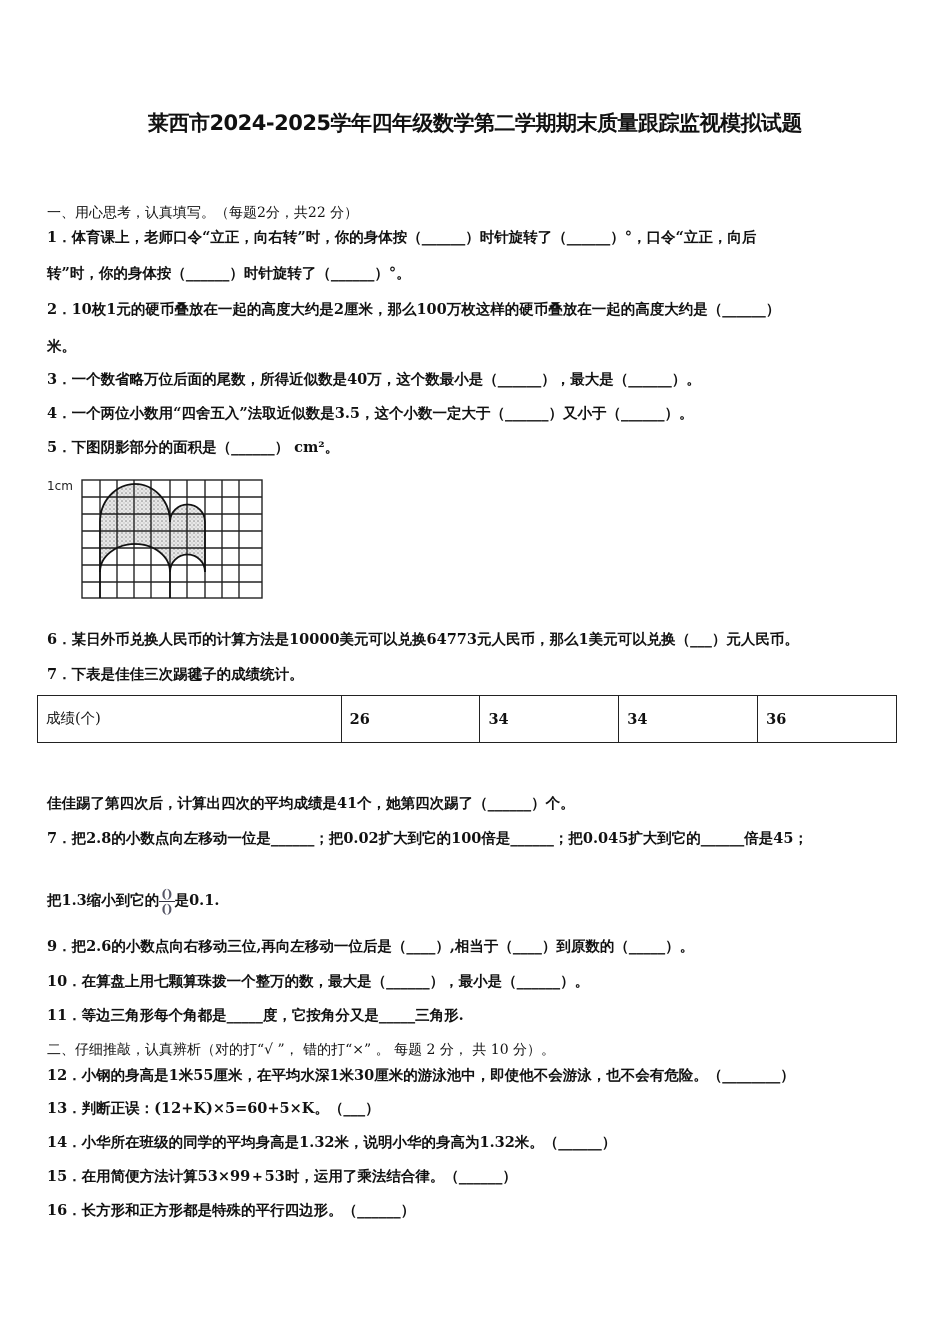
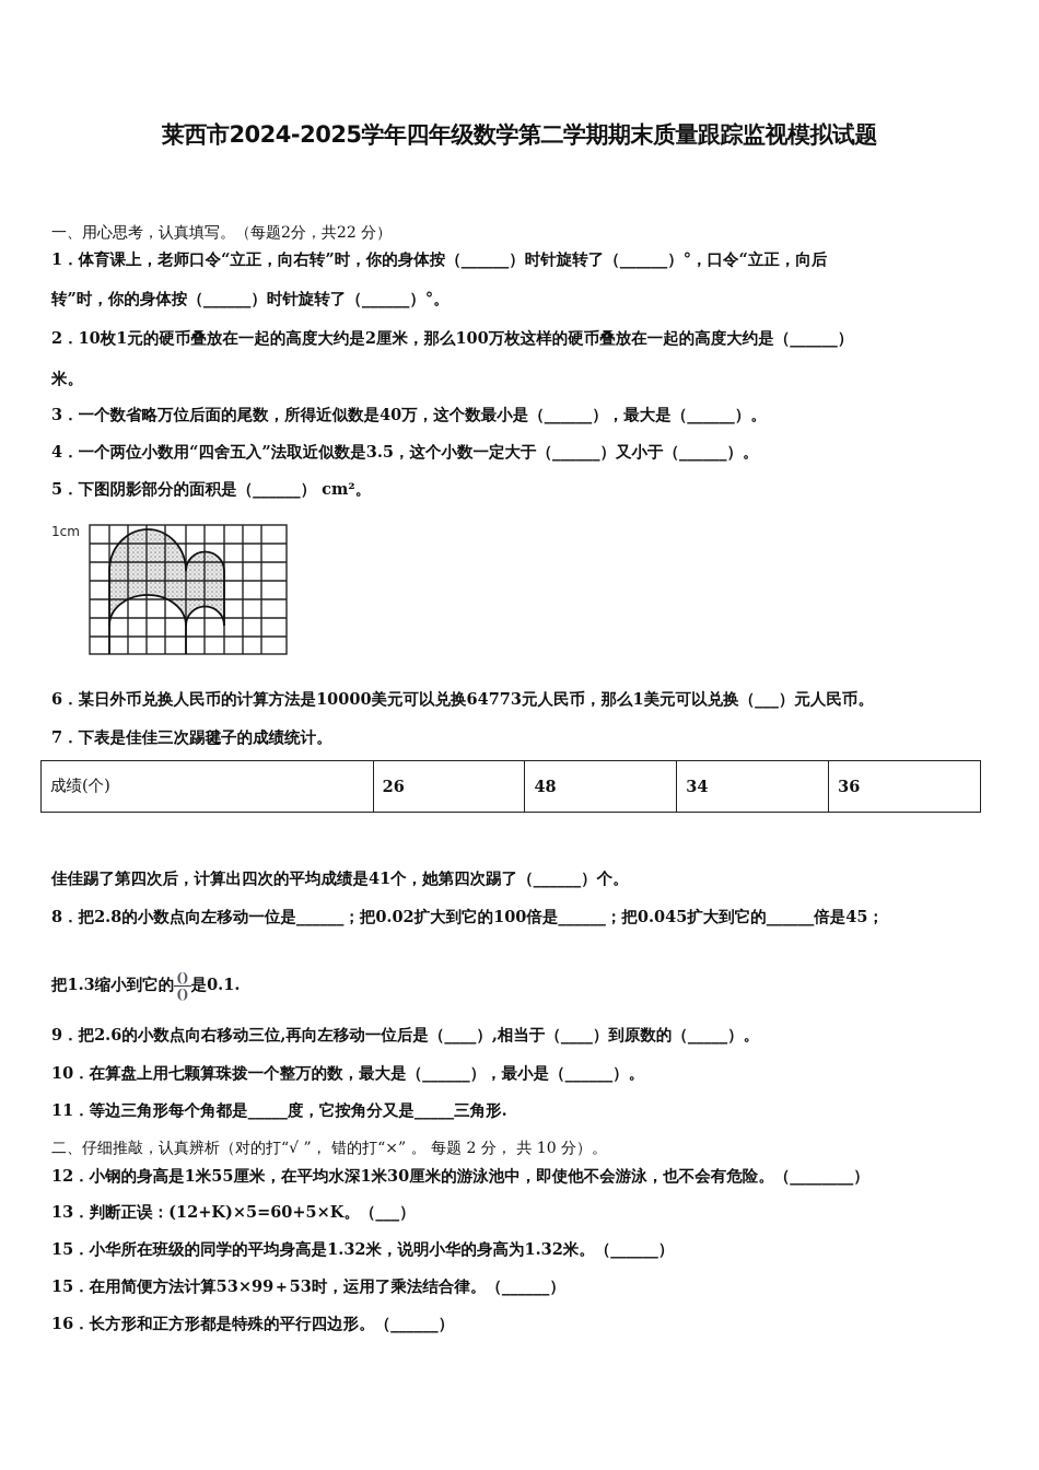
  莱西市2024-2025学年四年级数学第二学期期末质量跟踪监视模拟试题
  一、用心思考，认真填写。（每题2分，共22 分）
  1．体育课上，老师口令“立正，向右转”时，你的身体按（______）时针旋转了（______）°，口令“立正，向后
  转”时，你的身体按（______）时针旋转了（______）°。
  2．10枚1元的硬币叠放在一起的高度大约是2厘米，那么100万枚这样的硬币叠放在一起的高度大约是（______）
  米。
  3．一个数省略万位后面的尾数，所得近似数是40万，这个数最小是（______），最大是（______）。
  4．一个两位小数用“四舍五入”法取近似数是3.5，这个小数一定大于（______）又小于（______）。
  5．下图阴影部分的面积是（______） cm²。
  1cm
  6．某日外币兑换人民币的计算方法是10000美元可以兑换64773元人民币，那么1美元可以兑换（___）元人民币。
  7．下表是佳佳三次踢毽子的成绩统计。
- 成绩(个)	26	34	34	36
+ 成绩(个)	26	48	34	36
  佳佳踢了第四次后，计算出四次的平均成绩是41个，她第四次踢了（______）个。
- 7．把2.8的小数点向左移动一位是______；把0.02扩大到它的100倍是______；把0.045扩大到它的______倍是45；
+ 8．把2.8的小数点向左移动一位是______；把0.02扩大到它的100倍是______；把0.045扩大到它的______倍是45；
  把1.3缩小到它的
  ()
  ()
  是0.1.
  9．把2.6的小数点向右移动三位,再向左移动一位后是（____）,相当于（____）到原数的（_____）。
  10．在算盘上用七颗算珠拨一个整万的数，最大是（______），最小是（______）。
  11．等边三角形每个角都是_____度，它按角分又是_____三角形.
  二、仔细推敲，认真辨析（对的打“√ ”， 错的打“×” 。 每题 2 分， 共 10 分）。
  12．小钢的身高是1米55厘米，在平均水深1米30厘米的游泳池中，即使他不会游泳，也不会有危险。（________）
  13．判断正误：(12+K)×5=60+5×K。（___）
- 14．小华所在班级的同学的平均身高是1.32米，说明小华的身高为1.32米。（______）
+ 15．小华所在班级的同学的平均身高是1.32米，说明小华的身高为1.32米。（______）
  15．在用简便方法计算53×99＋53时，运用了乘法结合律。（______）
  16．长方形和正方形都是特殊的平行四边形。（______）
